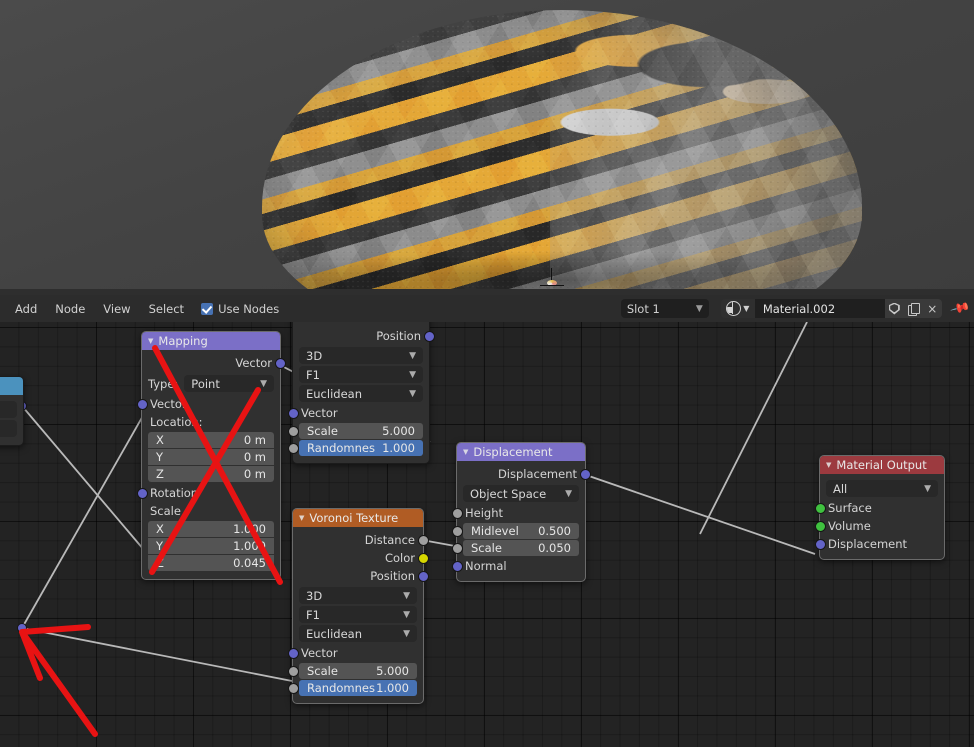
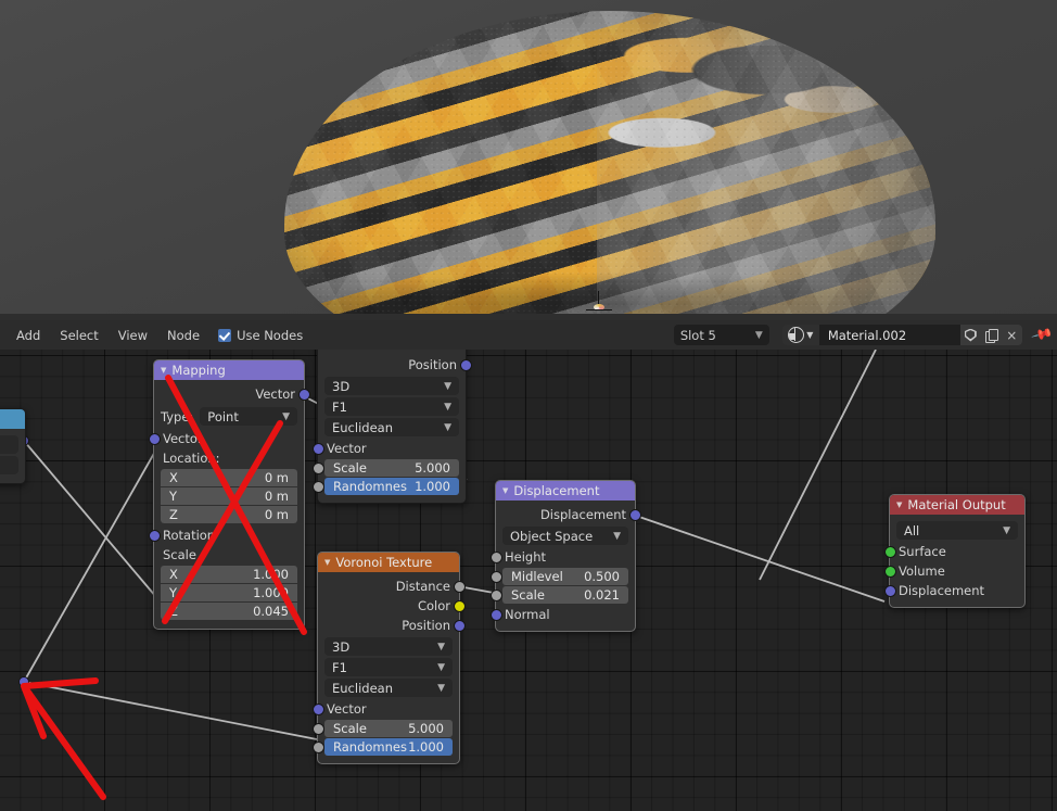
  Add
- Node
+ Select
  View
- Select
+ Node
  Use Nodes
- Slot 1
+ Slot 5
  ▼
  ▼
  Material.002
  ×
  ▼
  Mapping
  Vector
  Point
  ▼
  Vecto
  Locatio:
  X
  0 m
  Y
  0 m
  Z
  0 m
  Rotation
  Scale
  X
  1.00
  Y
  1.00
  0.045
  Position
  3D
  ▼
  F1
  ▼
  Euclidean
  ▼
  Vector
  Scale
  5.000
  Randomnes
  1.000
  ▼
  Voronoi Texture
  Distance
  Color
  Position
  3D
  ▼
  F1
  ▼
  Euclidean
  ▼
  Vector
  Scale
  5.000
  Randomnes
  1.000
  ▼
  Displacement
  Displacement
  Object Space
  ▼
  Height
  Midlevel
  0.500
  Scale
- 0.050
+ 0.021
  Normal
  ▼
  Material Output
  All
  ▼
  Surface
  Volume
  Displacement
